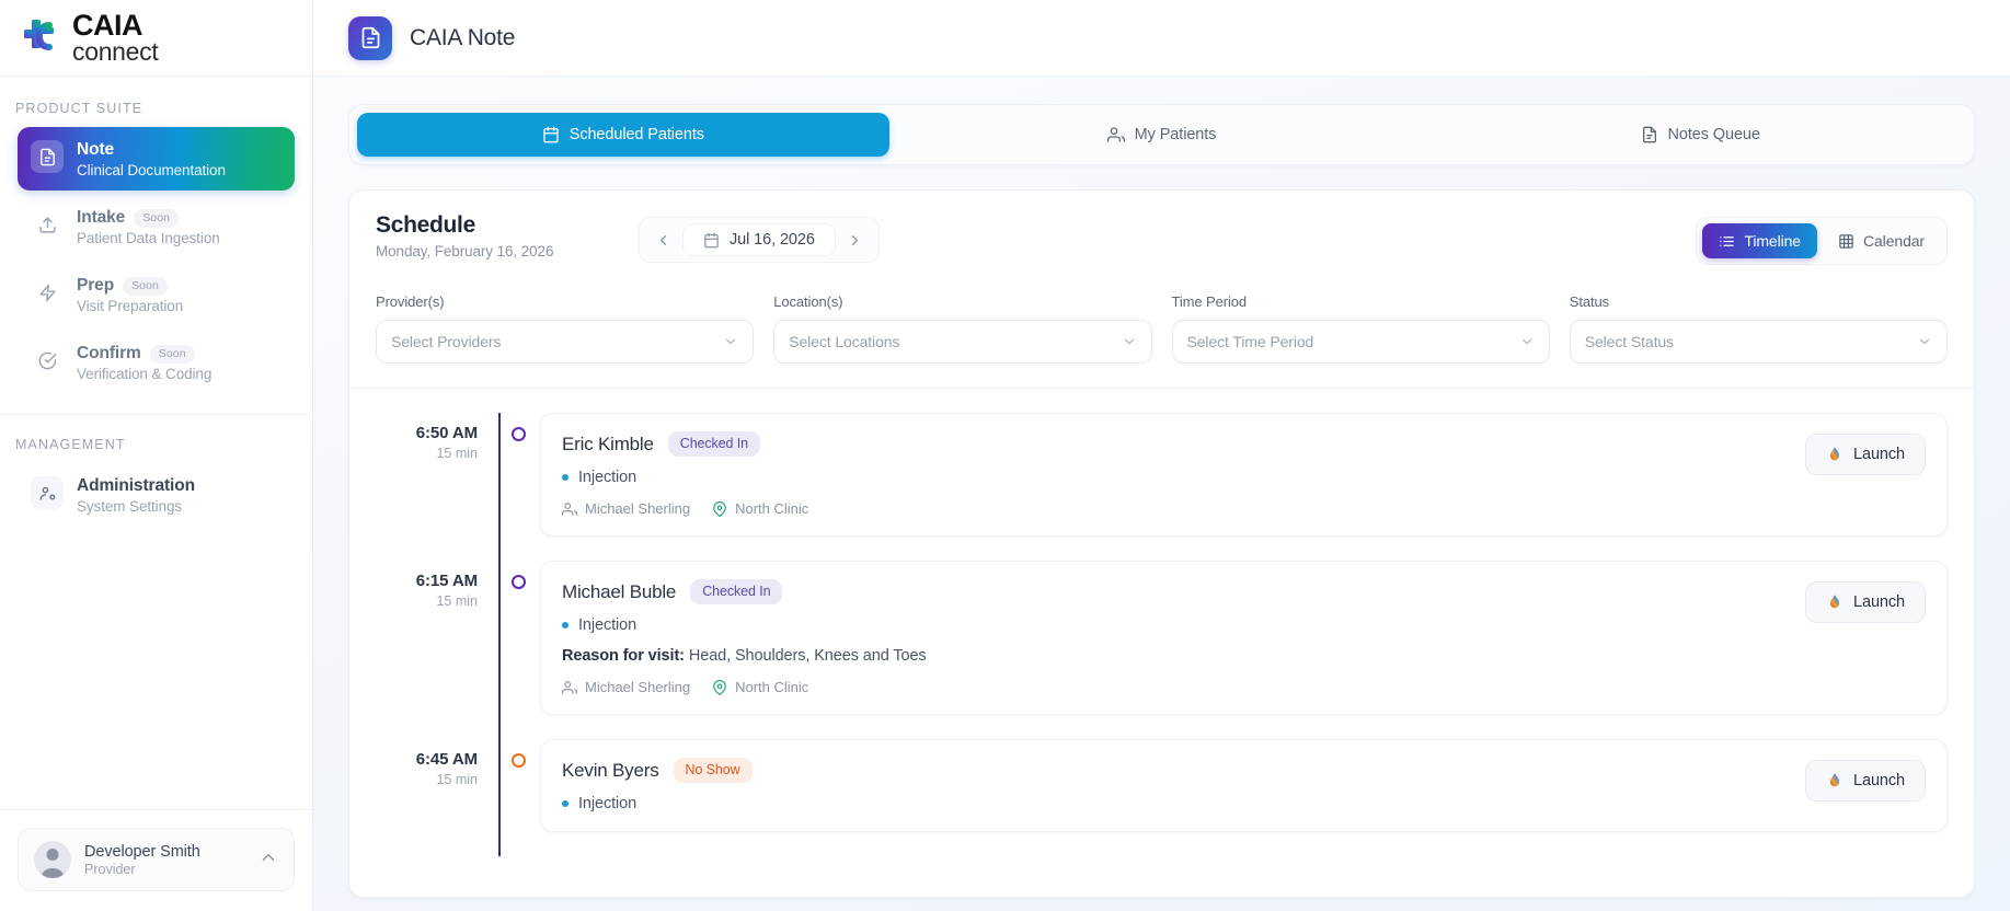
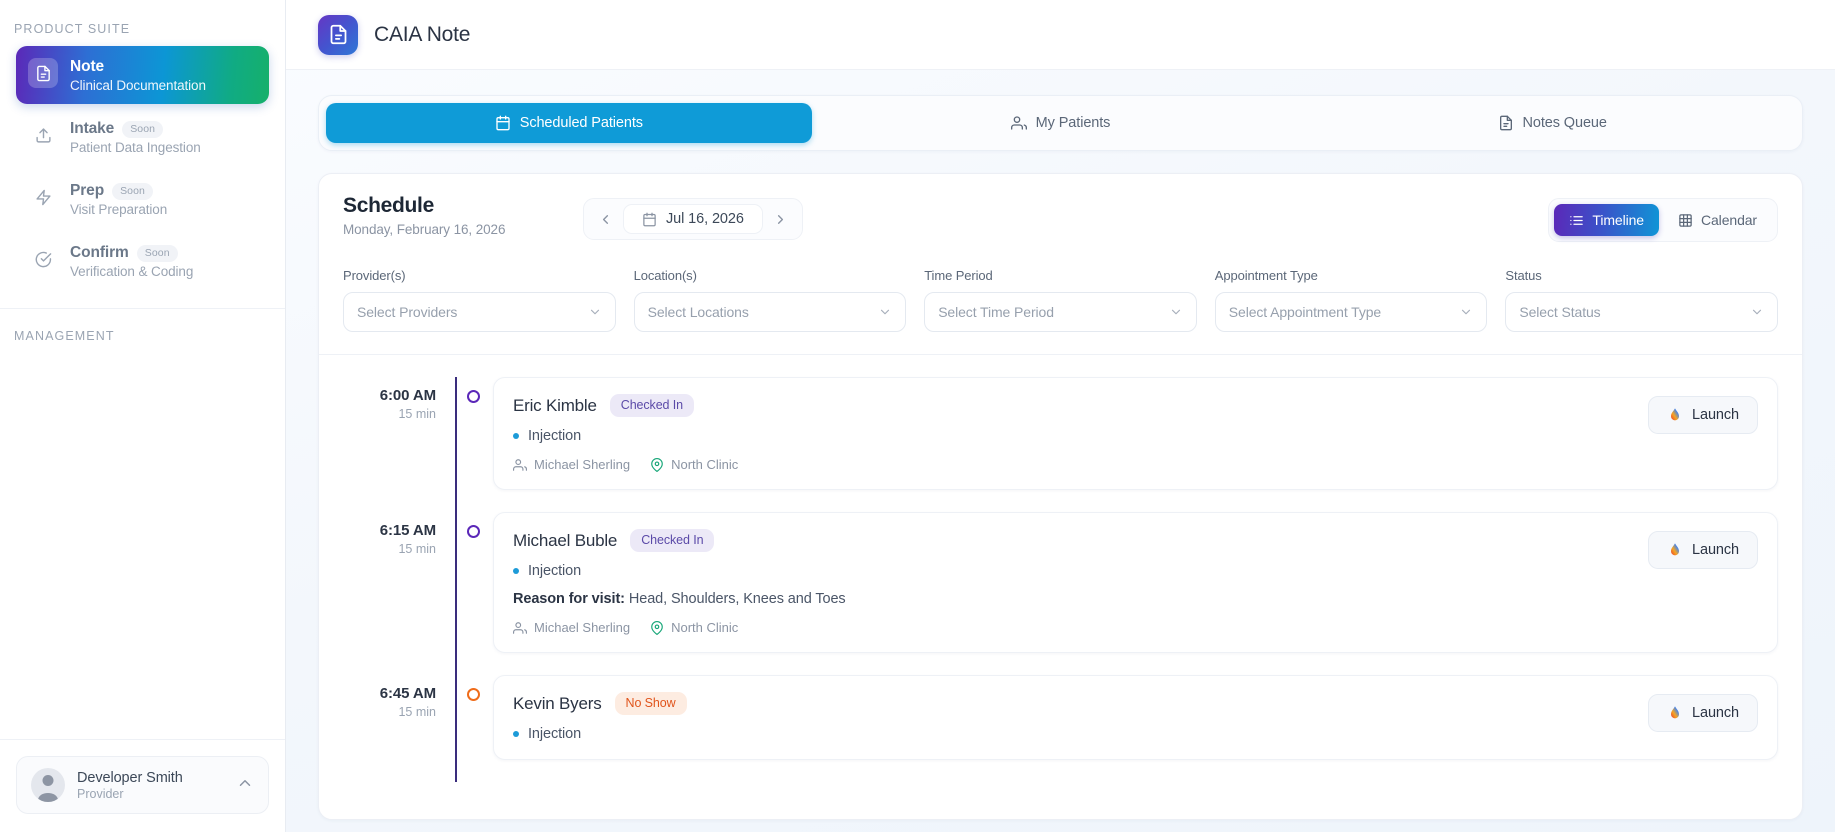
- CAIA
- connect
  PRODUCT SUITE
  Note
  Clinical Documentation
  Intake
  Soon
  Patient Data Ingestion
  Prep
  Soon
  Visit Preparation
  Confirm
  Soon
  Verification & Coding
  MANAGEMENT
- Administration
- System Settings
  Developer Smith
  Provider
  CAIA Note
  Scheduled Patients
  My Patients
  Notes Queue
  Schedule
  Monday, February 16, 2026
  Jul 16, 2026
  Timeline
  Calendar
  Provider(s)
  Select Providers
  Location(s)
  Select Locations
  Time Period
  Select Time Period
+ Appointment Type
+ Select Appointment Type
  Status
  Select Status
- 6:50 AM
+ 6:00 AM
  15 min
  Eric Kimble
  Checked In
  Injection
  Michael Sherling
  North Clinic
  Launch
  6:15 AM
  15 min
  Michael Buble
  Checked In
  Injection
  Reason for visit: Head, Shoulders, Knees and Toes
  Michael Sherling
  North Clinic
  Launch
  6:45 AM
  15 min
  Kevin Byers
  No Show
  Injection
  Launch
